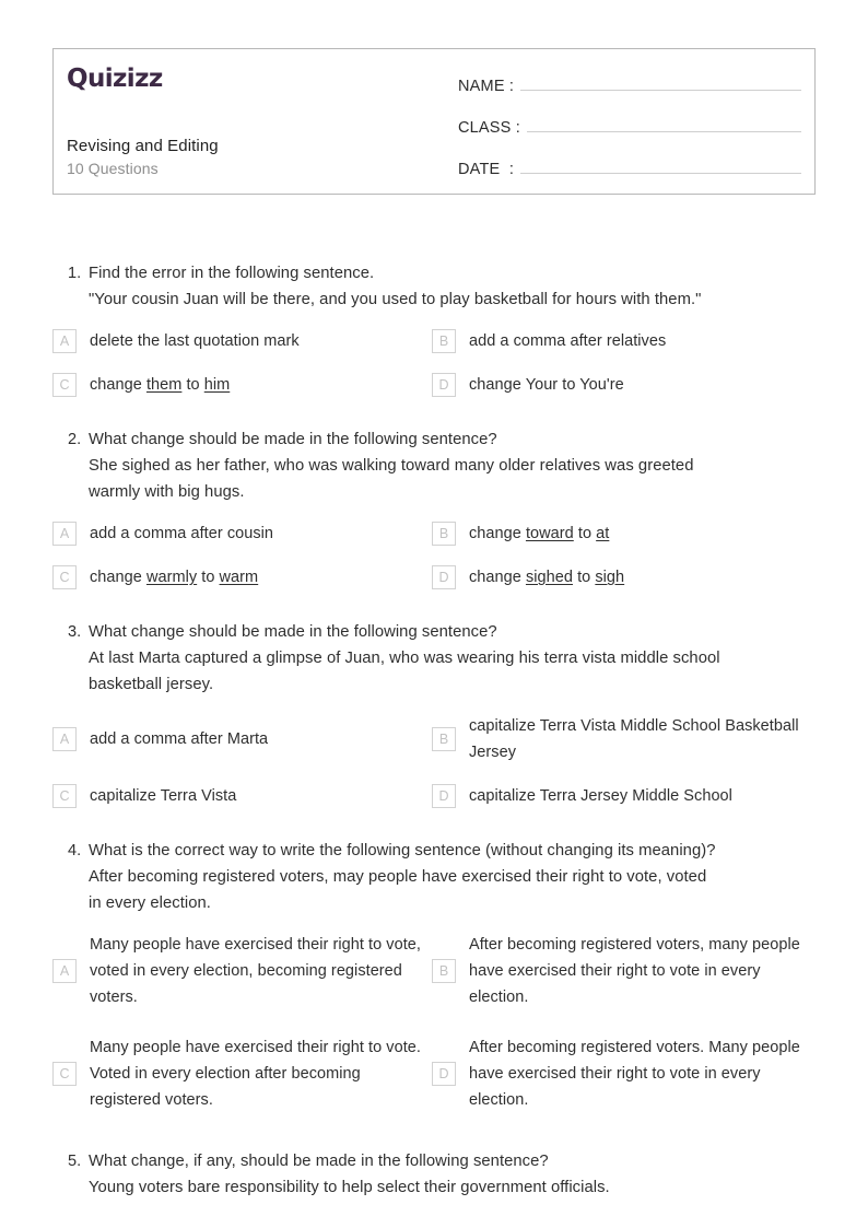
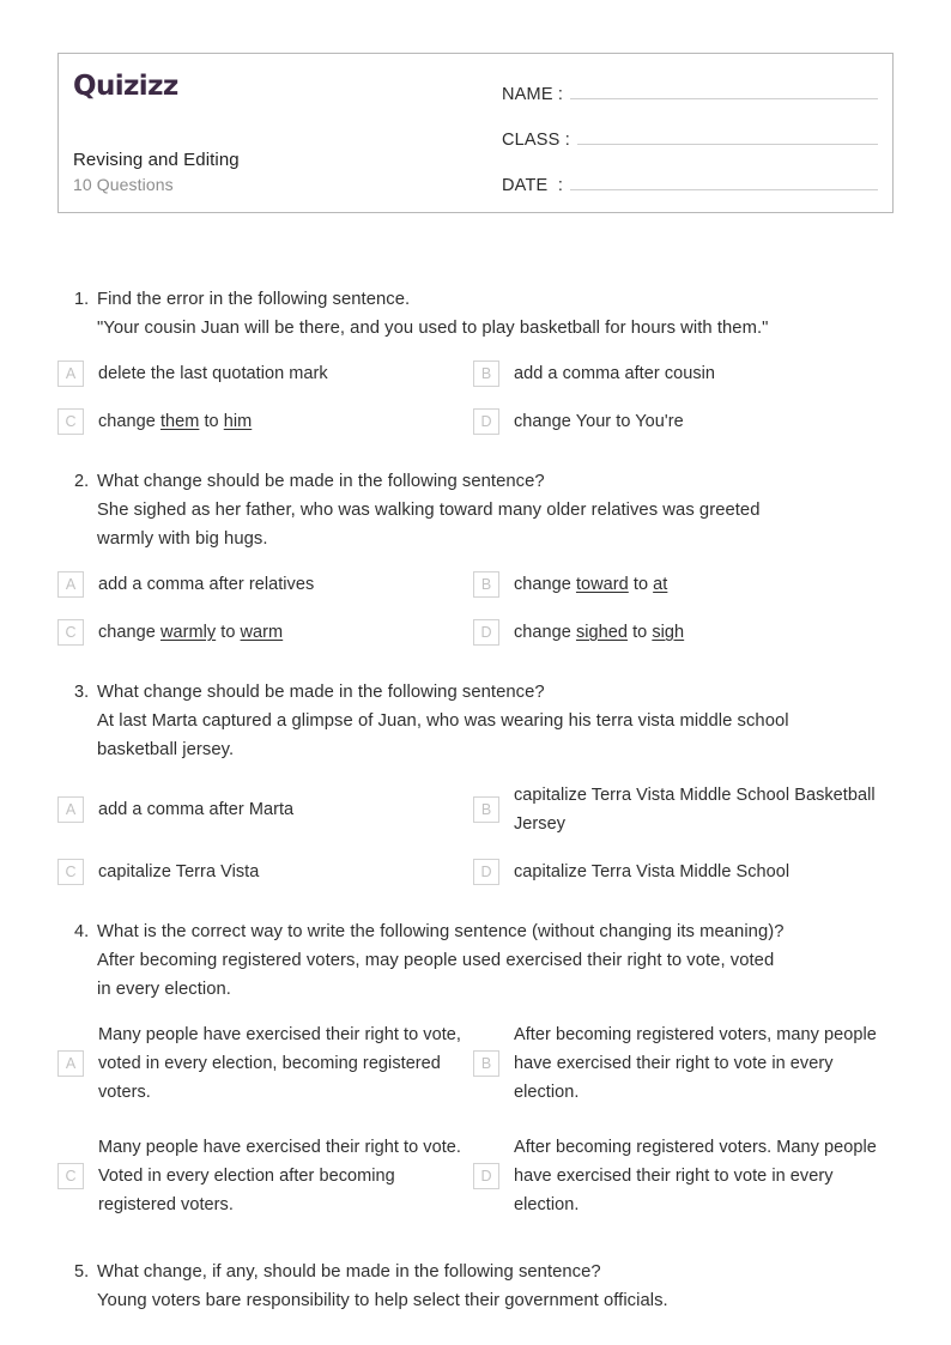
  Quizizz
  Revising and Editing
  10 Questions
  NAME :
  CLASS :
  DATE :
  1.
  Find the error in the following sentence.
  "Your cousin Juan will be there, and you used to play basketball for hours with them."
  A
  delete the last quotation mark
  B
- add a comma after relatives
+ add a comma after cousin
  C
  change them to him
  D
  change Your to You're
  2.
  What change should be made in the following sentence?
  She sighed as her father, who was walking toward many older relatives was greeted
  warmly with big hugs.
  A
- add a comma after cousin
+ add a comma after relatives
  B
  change toward to at
  C
  change warmly to warm
  D
  change sighed to sigh
  3.
  What change should be made in the following sentence?
  At last Marta captured a glimpse of Juan, who was wearing his terra vista middle school
  basketball jersey.
  A
  add a comma after Marta
  B
  capitalize Terra Vista Middle School Basketball Jersey
  C
  capitalize Terra Vista
  D
- capitalize Terra Jersey Middle School
+ capitalize Terra Vista Middle School
  4.
  What is the correct way to write the following sentence (without changing its meaning)?
- After becoming registered voters, may people have exercised their right to vote, voted
+ After becoming registered voters, may people used exercised their right to vote, voted
  in every election.
  A
  Many people have exercised their right to vote, voted in every election, becoming registered voters.
  B
  After becoming registered voters, many people have exercised their right to vote in every election.
  C
  Many people have exercised their right to vote. Voted in every election after becoming registered voters.
  D
  After becoming registered voters. Many people have exercised their right to vote in every election.
  5.
  What change, if any, should be made in the following sentence?
  Young voters bare responsibility to help select their government officials.
